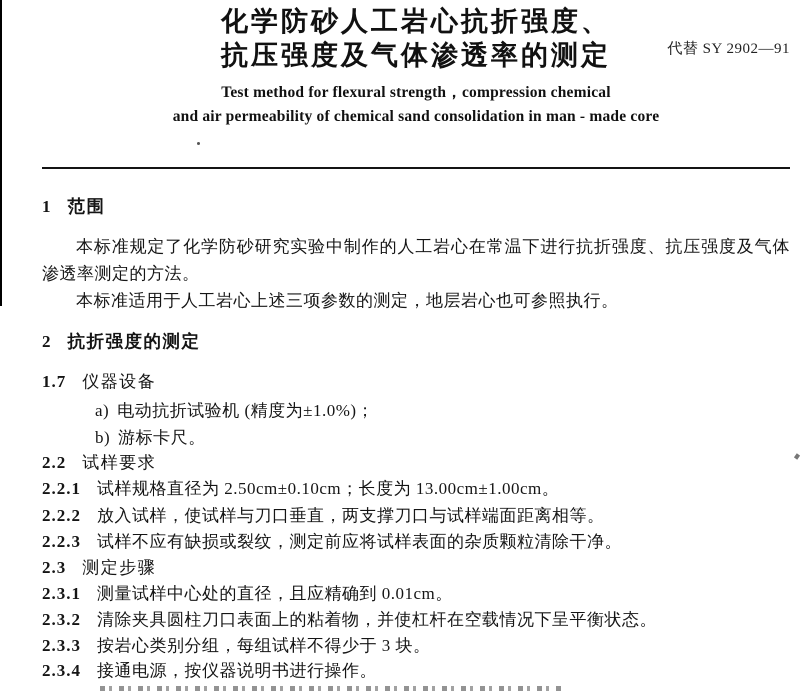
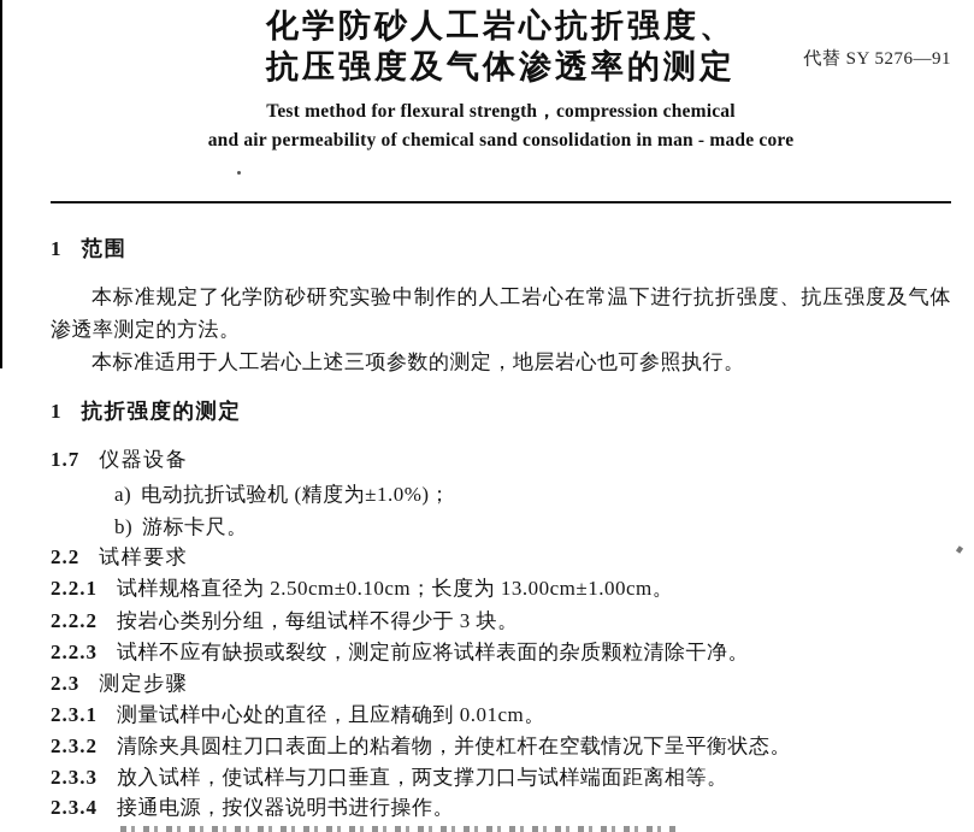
  化学防砂人工岩心抗折强度、
  抗压强度及气体渗透率的测定
- 代替 SY 2902—91
+ 代替 SY 5276—91
  Test method for flexural strength，compression chemical
  and air permeability of chemical sand consolidation in man - made core
  1 范围
  本标准规定了化学防砂研究实验中制作的人工岩心在常温下进行抗折强度、抗压强度及气体渗透率测定的方法。
  本标准适用于人工岩心上述三项参数的测定，地层岩心也可参照执行。
- 2 抗折强度的测定
+ 1 抗折强度的测定
  1.7 仪器设备
  a) 电动抗折试验机 (精度为±1.0%)；
  b) 游标卡尺。
  2.2 试样要求
  2.2.1 试样规格直径为 2.50cm±0.10cm；长度为 13.00cm±1.00cm。
- 2.2.2 放入试样，使试样与刀口垂直，两支撑刀口与试样端面距离相等。
+ 2.2.2 按岩心类别分组，每组试样不得少于 3 块。
  2.2.3 试样不应有缺损或裂纹，测定前应将试样表面的杂质颗粒清除干净。
  2.3 测定步骤
  2.3.1 测量试样中心处的直径，且应精确到 0.01cm。
  2.3.2 清除夹具圆柱刀口表面上的粘着物，并使杠杆在空载情况下呈平衡状态。
- 2.3.3 按岩心类别分组，每组试样不得少于 3 块。
+ 2.3.3 放入试样，使试样与刀口垂直，两支撑刀口与试样端面距离相等。
  2.3.4 接通电源，按仪器说明书进行操作。
